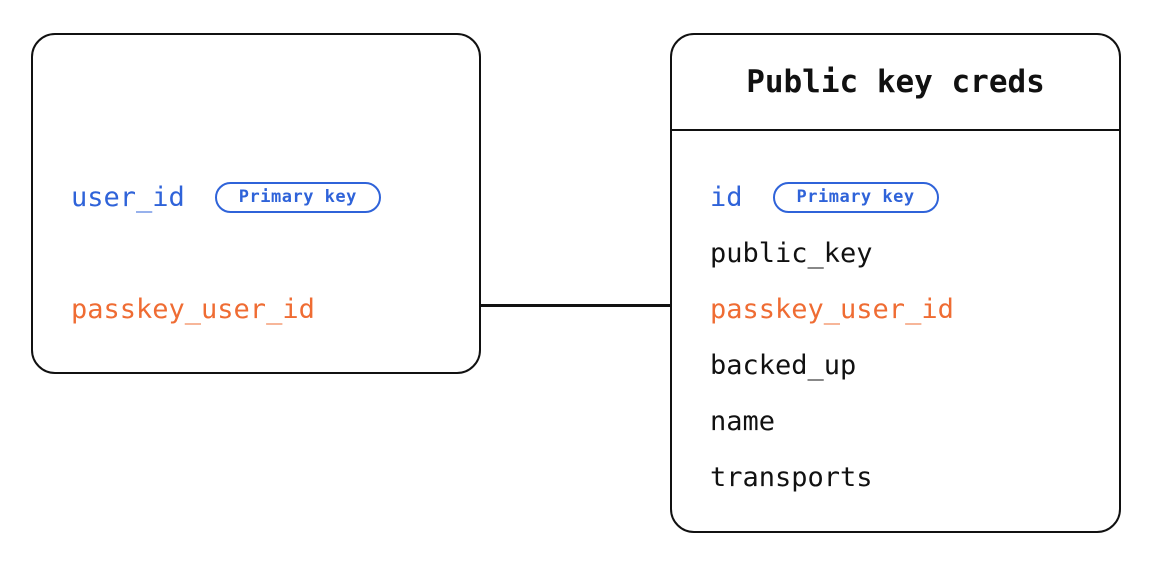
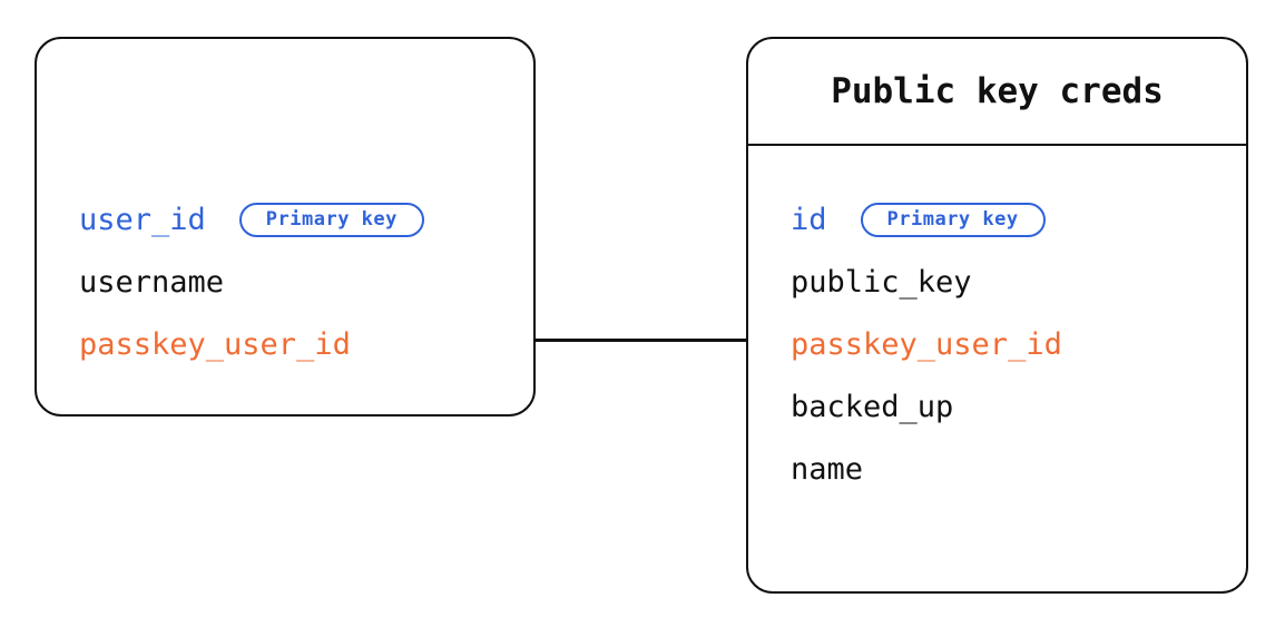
  user_id
  Primary key
+ username
  passkey_user_id
  Public key creds
  id
  Primary key
  public_key
  passkey_user_id
  backed_up
  name
- transports
